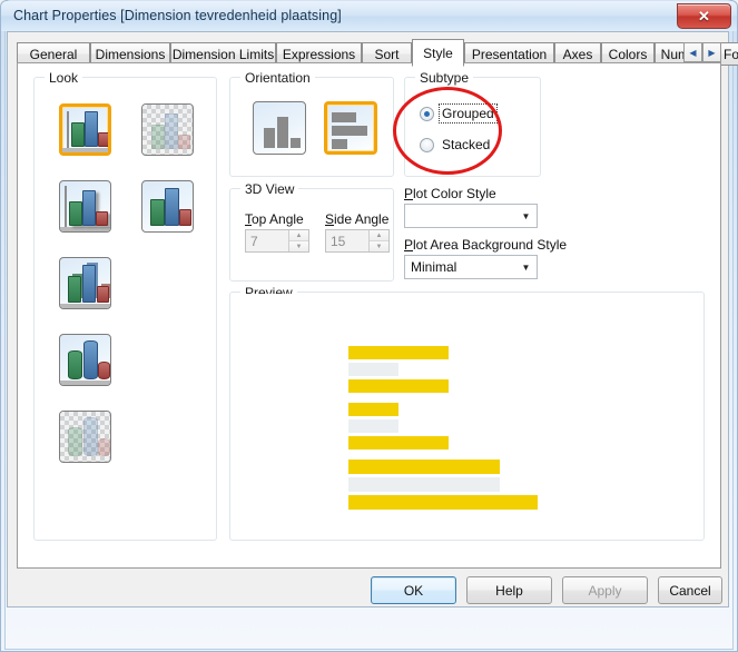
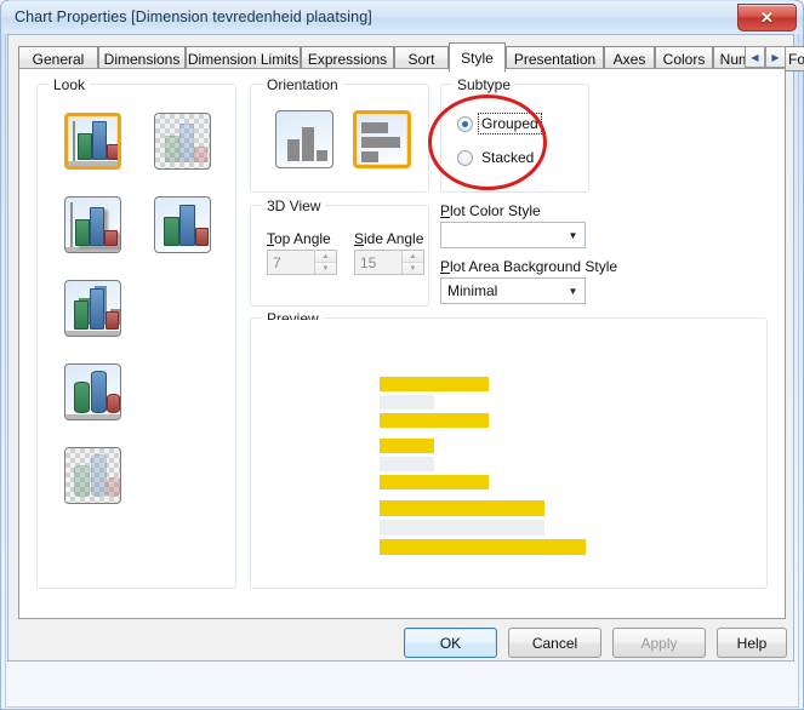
  Chart Properties [Dimension tevredenheid plaatsing]
  ✕
  General
  Dimensions
  Dimension Limits
  Expressions
  Sort
  Style
  Presentation
  Axes
  Colors
  ◀
  ▶
  Look
  Orientation
  3D View
  Top Angle
  7
  Side Angle
  15
  Subtype
  Grouped
  Stacked
  Plot Color Style
  ▼
  Plot Area Background Style
  Minimal
  ▼
  Preview
  OK
- Help
+ Cancel
  Apply
- Cancel
+ Help
